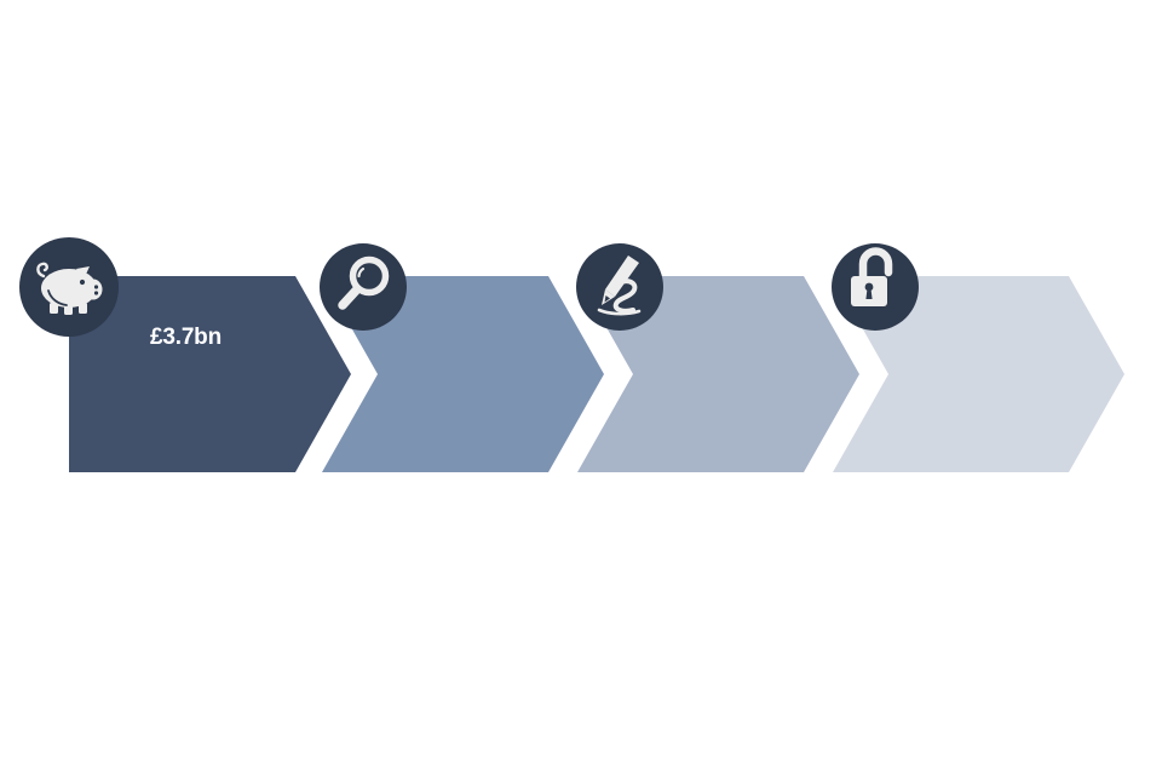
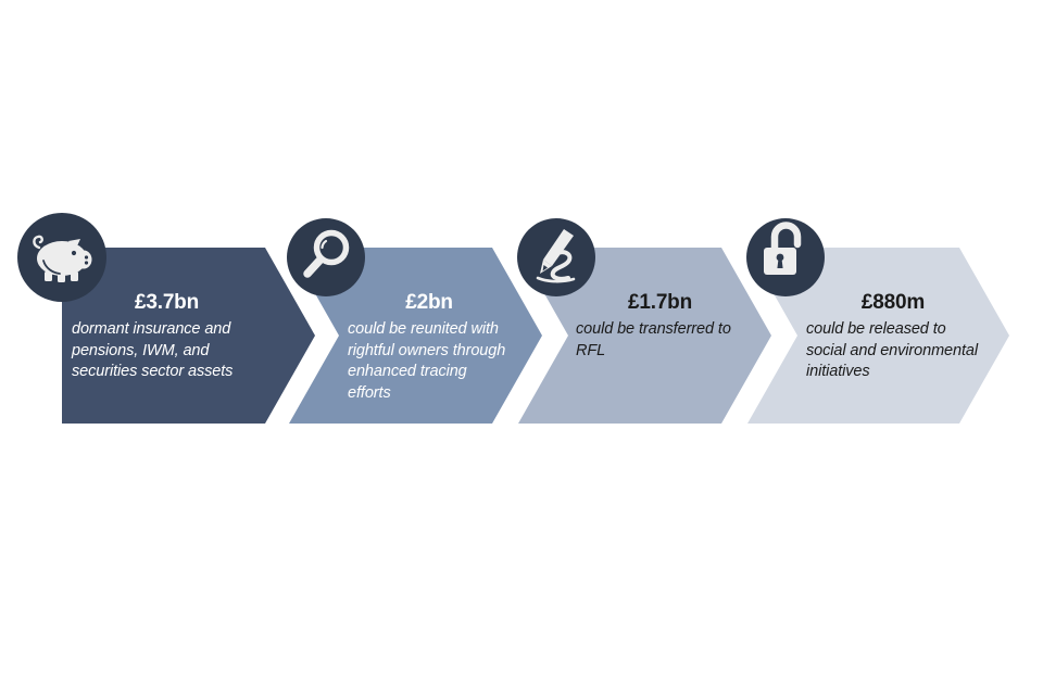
  £3.7bn
+ dormant insurance and pensions, IWM, and securities sector assets
+ £2bn
+ could be reunited with rightful owners through enhanced tracing efforts
+ £1.7bn
+ could be transferred to RFL
+ £880m
+ could be released to social and environmental initiatives
